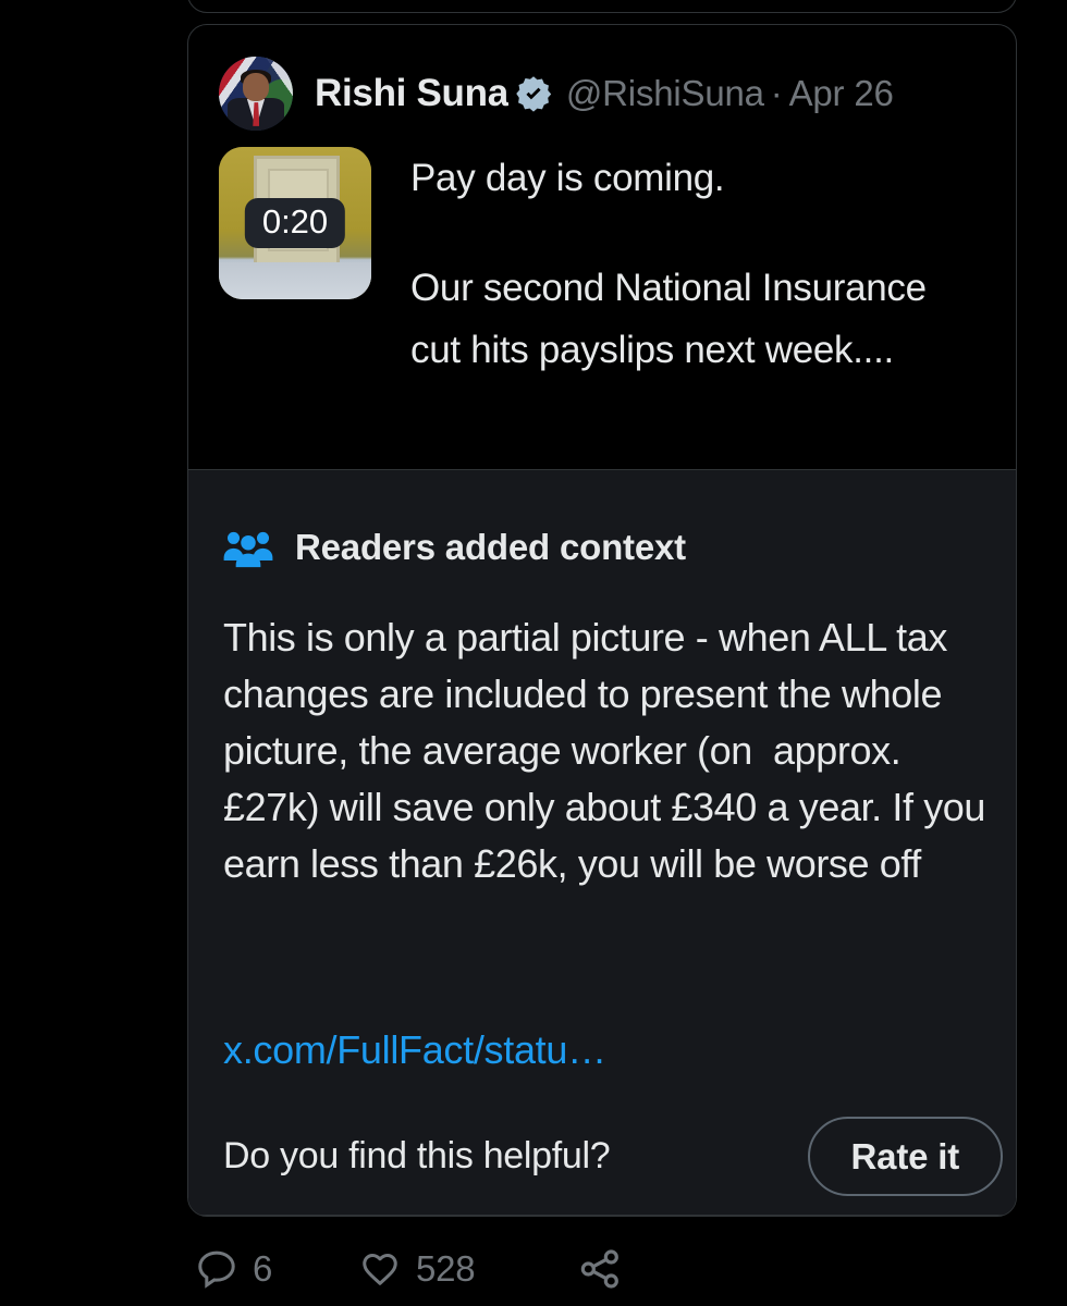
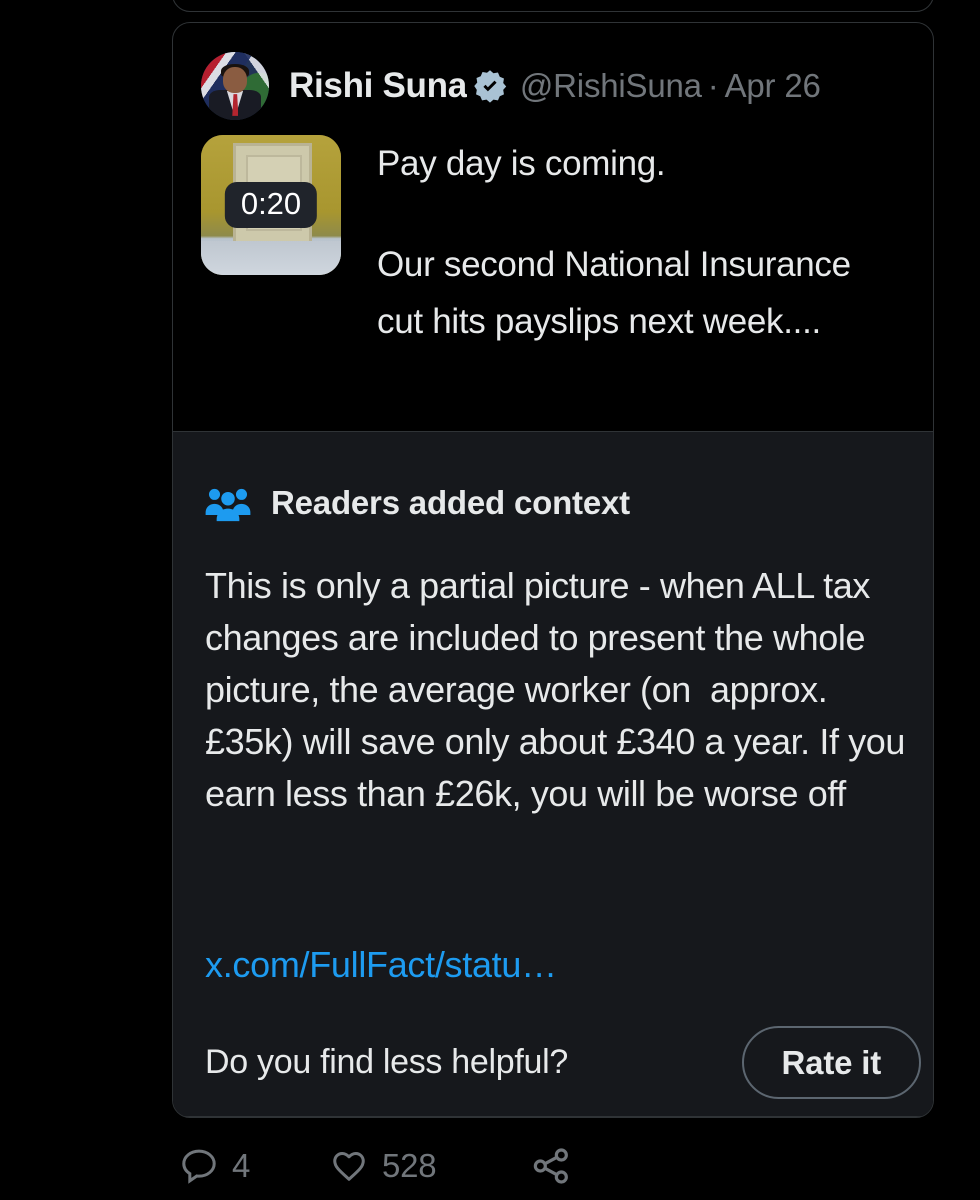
  Rishi Suna
  @RishiSuna · Apr 26
  0:20
  Pay day is coming. Our second National Insurance cut hits payslips next week....
  Readers added context
- This is only a partial picture - when ALL tax changes are included to present the whole picture, the average worker (on approx. £27k) will save only about £340 a year. If you earn less than £26k, you will be worse off
+ This is only a partial picture - when ALL tax changes are included to present the whole picture, the average worker (on approx. £35k) will save only about £340 a year. If you earn less than £26k, you will be worse off
  x.com/FullFact/statu…
- Do you find this helpful?
+ Do you find less helpful?
  Rate it
- 6
+ 4
  528
